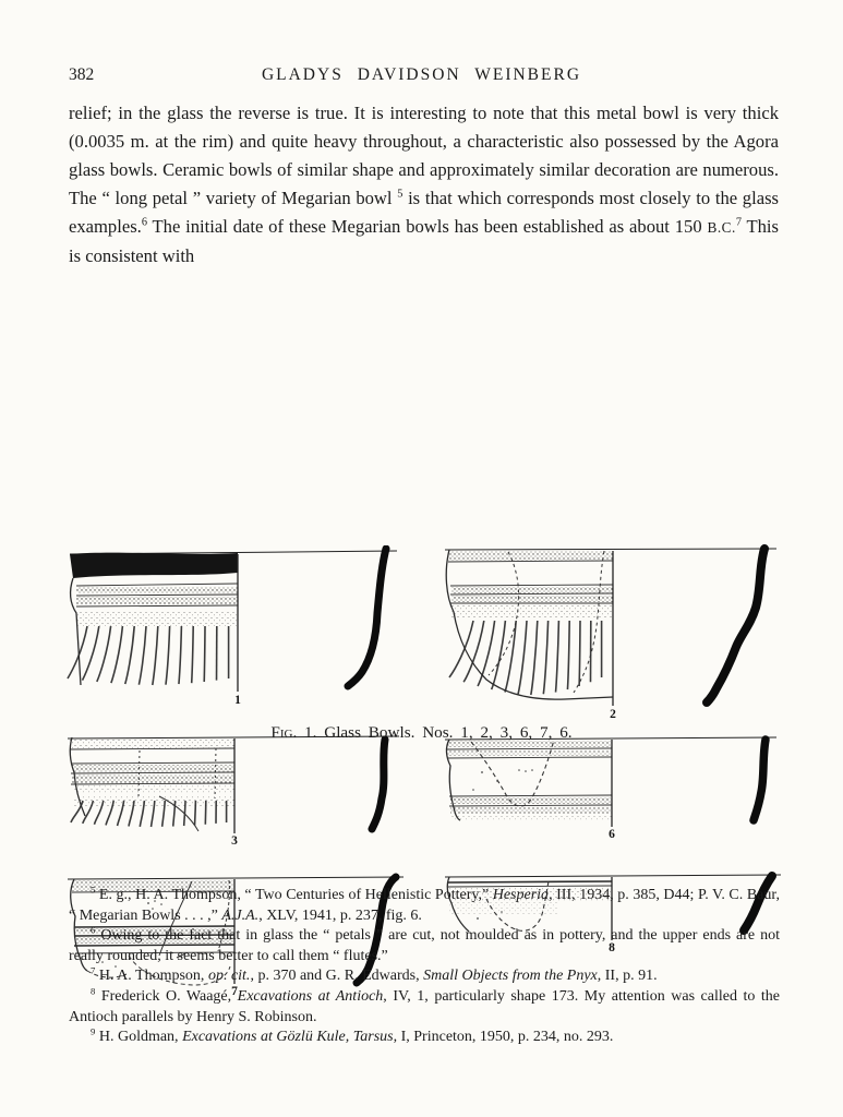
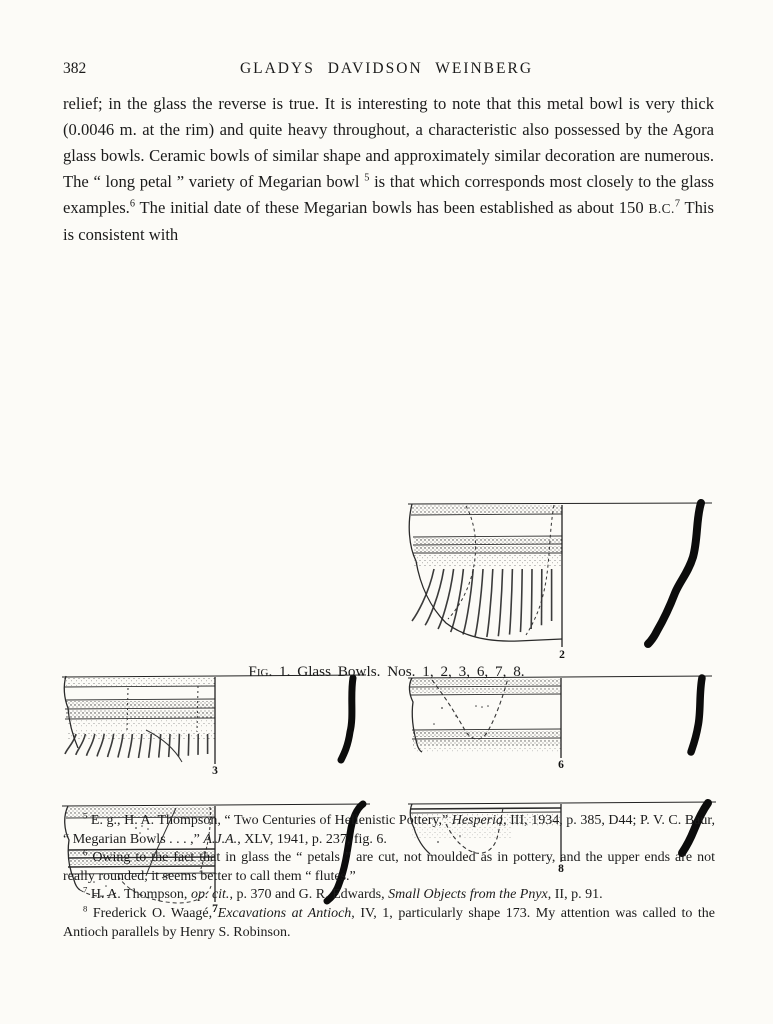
  382
  GLADYS DAVIDSON WEINBERG
- relief; in the glass the reverse is true. It is interesting to note that this metal bowl is very thick (0.0035 m. at the rim) and quite heavy throughout, a characteristic also possessed by the Agora glass bowls. Ceramic bowls of similar shape and approximately similar decoration are numerous. The “ long petal ” variety of Megarian bowl 5 is that which corresponds most closely to the glass examples.6 The initial date of these Megarian bowls has been established as about 150 B.C.7 This is consistent with
+ relief; in the glass the reverse is true. It is interesting to note that this metal bowl is very thick (0.0046 m. at the rim) and quite heavy throughout, a characteristic also possessed by the Agora glass bowls. Ceramic bowls of similar shape and approximately similar decoration are numerous. The “ long petal ” variety of Megarian bowl 5 is that which corresponds most closely to the glass examples.6 The initial date of these Megarian bowls has been established as about 150 B.C.7 This is consistent with
- 1
  2
  3
  6
  7
  8
- Fig. 1. Glass Bowls. Nos. 1, 2, 3, 6, 7, 6.
+ Fig. 1. Glass Bowls. Nos. 1, 2, 3, 6, 7, 8.
  5 E. g., H. A. Thompson, “ Two Centuries of Hellenistic Pottery,” Hesperia, III, 1934, p. 385, D44; P. V. C. Baur, “ Megarian Bowls . . . ,” A.J.A., XLV, 1941, p. 237, fig. 6.
  6 Owing to the fact that in glass the “ petals ” are cut, not moulded as in pottery, and the upper ends are not really rounded, it seems better to call them “ flutes.”
  7 H. A. Thompson, op. cit., p. 370 and G. R. Edwards, Small Objects from the Pnyx, II, p. 91.
  8 Frederick O. Waagé, Excavations at Antioch, IV, 1, particularly shape 173. My attention was called to the Antioch parallels by Henry S. Robinson.
- 9 H. Goldman, Excavations at Gözlü Kule, Tarsus, I, Princeton, 1950, p. 234, no. 293.
